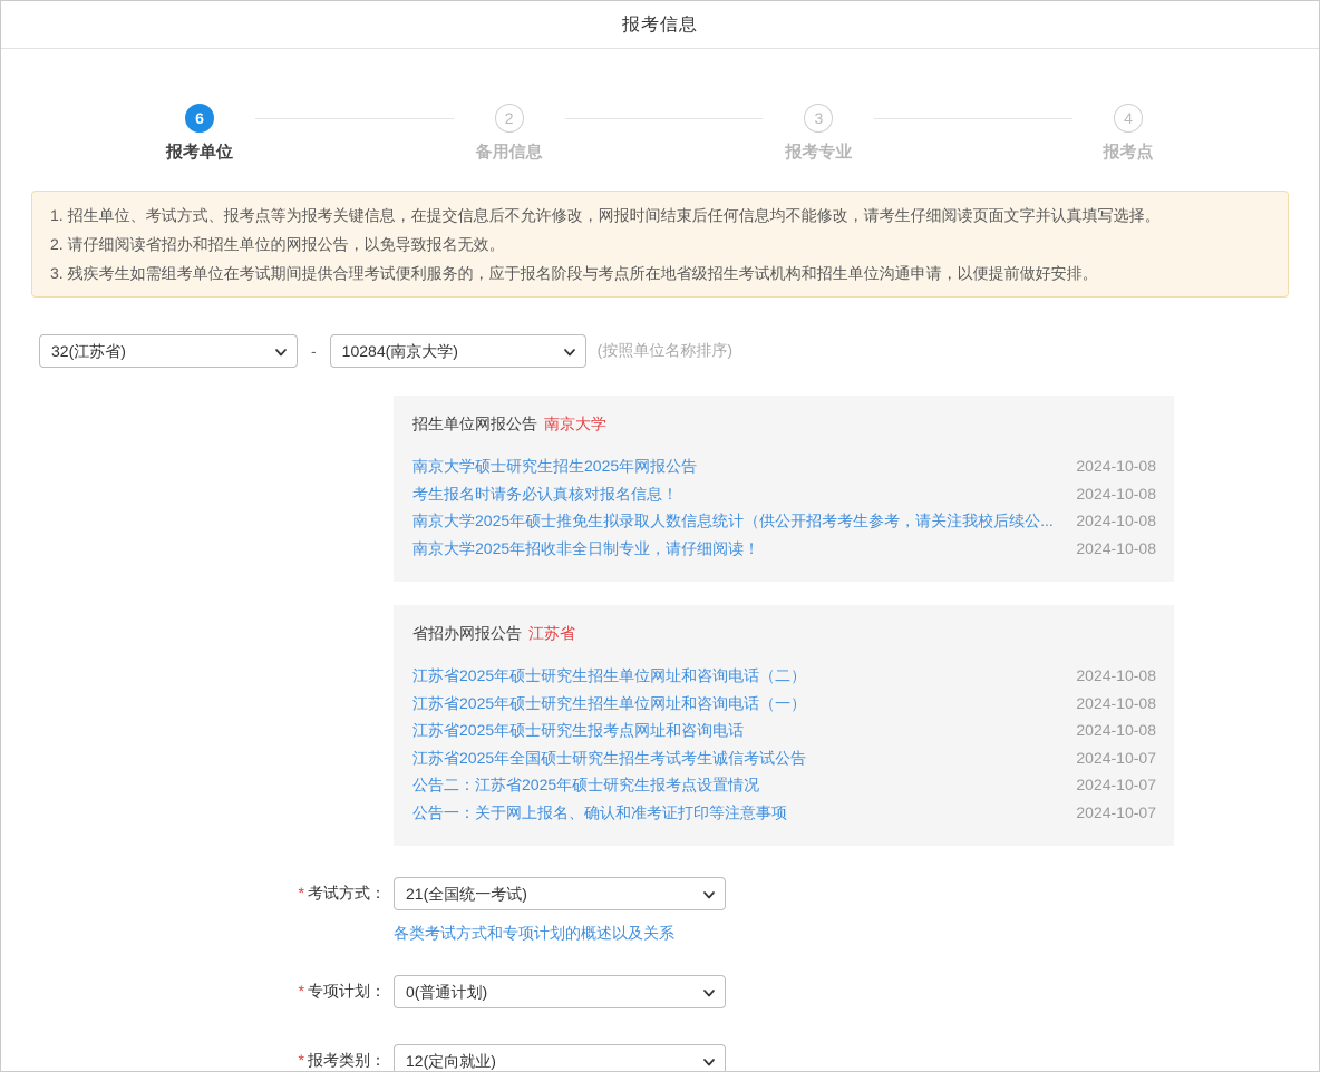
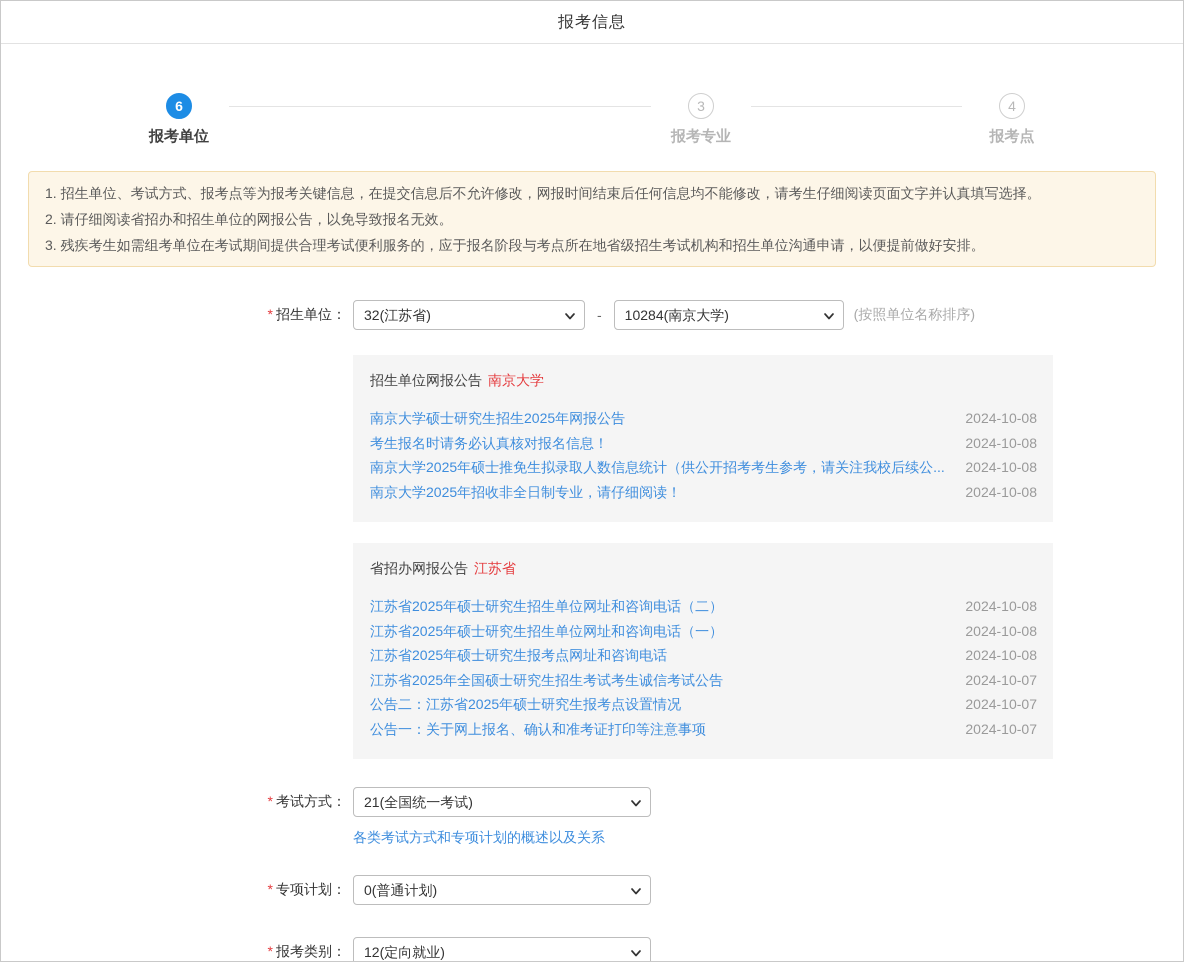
  报考信息
  6
  报考单位
- 2
- 备用信息
  3
  报考专业
  4
  报考点
  1. 招生单位、考试方式、报考点等为报考关键信息，在提交信息后不允许修改，网报时间结束后任何信息均不能修改，请考生仔细阅读页面文字并认真填写选择。
  2. 请仔细阅读省招办和招生单位的网报公告，以免导致报名无效。
  3. 残疾考生如需组考单位在考试期间提供合理考试便利服务的，应于报名阶段与考点所在地省级招生考试机构和招生单位沟通申请，以便提前做好安排。
+ * 招生单位：
  32(江苏省)
  -
  10284(南京大学)
  (按照单位名称排序)
  招生单位网报公告 南京大学
  南京大学硕士研究生招生2025年网报公告
  2024-10-08
  考生报名时请务必认真核对报名信息！
  2024-10-08
  南京大学2025年硕士推免生拟录取人数信息统计（供公开招考考生参考，请关注我校后续公...
  2024-10-08
  南京大学2025年招收非全日制专业，请仔细阅读！
  2024-10-08
  省招办网报公告 江苏省
  江苏省2025年硕士研究生招生单位网址和咨询电话（二）
  2024-10-08
  江苏省2025年硕士研究生招生单位网址和咨询电话（一）
  2024-10-08
  江苏省2025年硕士研究生报考点网址和咨询电话
  2024-10-08
  江苏省2025年全国硕士研究生招生考试考生诚信考试公告
  2024-10-07
  公告二：江苏省2025年硕士研究生报考点设置情况
  2024-10-07
  公告一：关于网上报名、确认和准考证打印等注意事项
  2024-10-07
  * 考试方式：
  21(全国统一考试)
  各类考试方式和专项计划的概述以及关系
  * 专项计划：
  0(普通计划)
  * 报考类别：
  12(定向就业)
